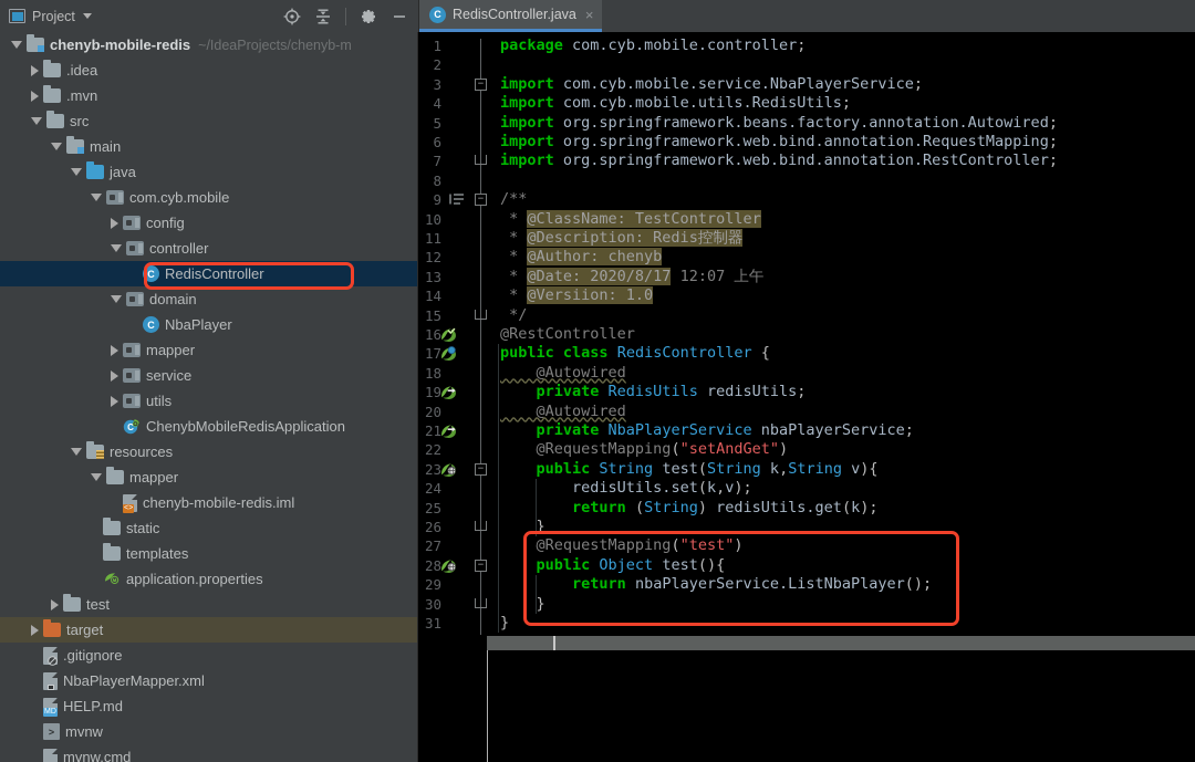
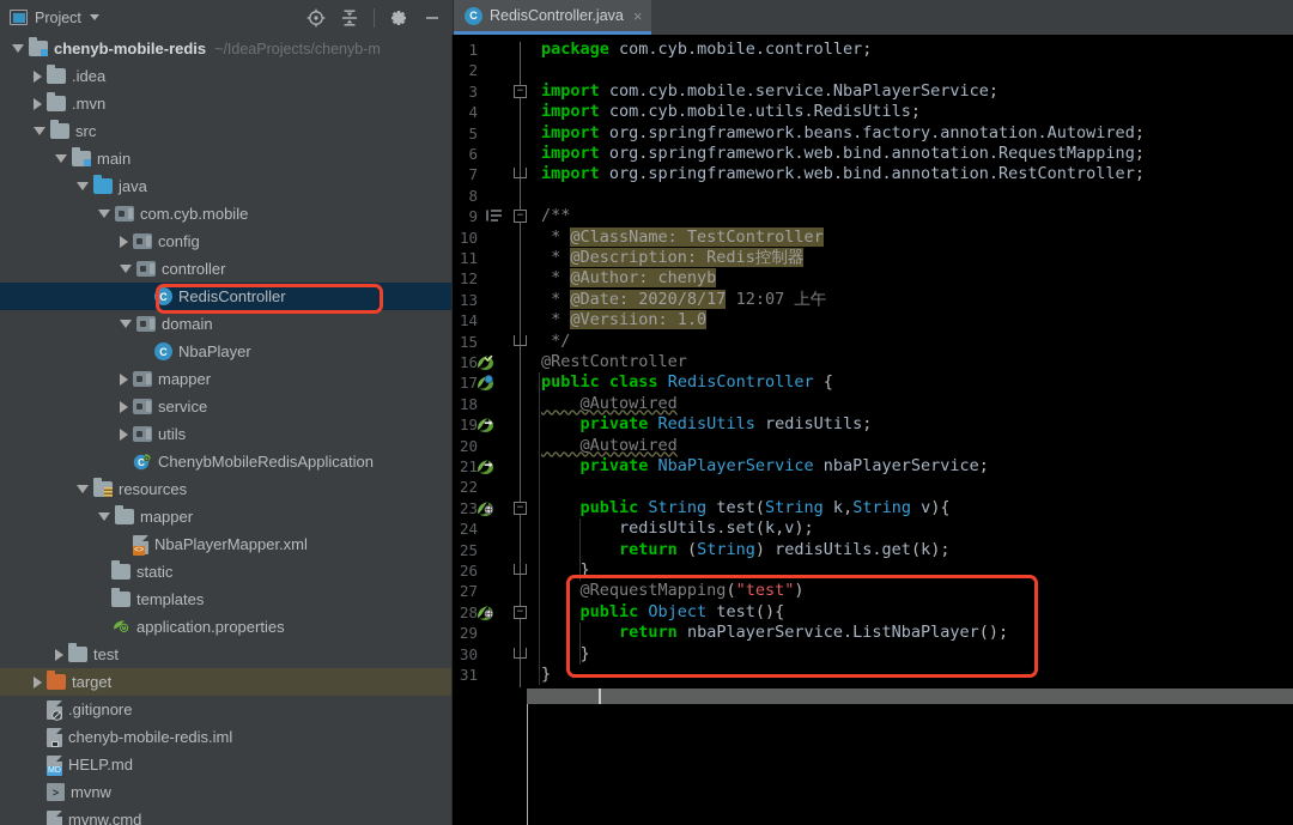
  Project
  C
  RedisController.java
  ×
  chenyb-mobile-redis
  ~/IdeaProjects/chenyb-m
  .idea
  .mvn
  src
  main
  java
  com.cyb.mobile
  config
  controller
  C
  RedisController
  domain
  C
  NbaPlayer
  mapper
  service
  utils
  C
  ChenybMobileRedisApplication
  resources
  mapper
- chenyb-mobile-redis.iml
+ NbaPlayerMapper.xml
  static
  templates
  application.properties
  test
  target
  .gitignore
- NbaPlayerMapper.xml
+ chenyb-mobile-redis.iml
  HELP.md
  >
  mvnw
  mvnw.cmd
  1
  2
  3
  4
  5
  6
  7
  8
  9
  10
  11
  12
  13
  14
  15
  16
  17
  18
  19
  20
  21
  22
  23
  24
  25
  26
  27
  28
  29
  30
  31
  −
  −
  −
  −
  package com.cyb.mobile.controller;
  import com.cyb.mobile.service.NbaPlayerService;
  import com.cyb.mobile.utils.RedisUtils;
  import org.springframework.beans.factory.annotation.Autowired;
  import org.springframework.web.bind.annotation.RequestMapping;
  import org.springframework.web.bind.annotation.RestController;
  /**
  * @ClassName: TestController
  * @Description: Redis控制器
  * @Author: chenyb
  * @Date: 2020/8/17 12:07 上午
  * @Versiion: 1.0
  */
  @RestController
  public class RedisController {
  @Autowired
  private RedisUtils redisUtils;
  @Autowired
  private NbaPlayerService nbaPlayerService;
- @RequestMapping("setAndGet")
  public String test(String k,String v){
  redisUtils.set(k,v);
  return (String) redisUtils.get(k);
  }
  @RequestMapping("test")
  public Object test(){
  return nbaPlayerService.ListNbaPlayer();
  }
  }
